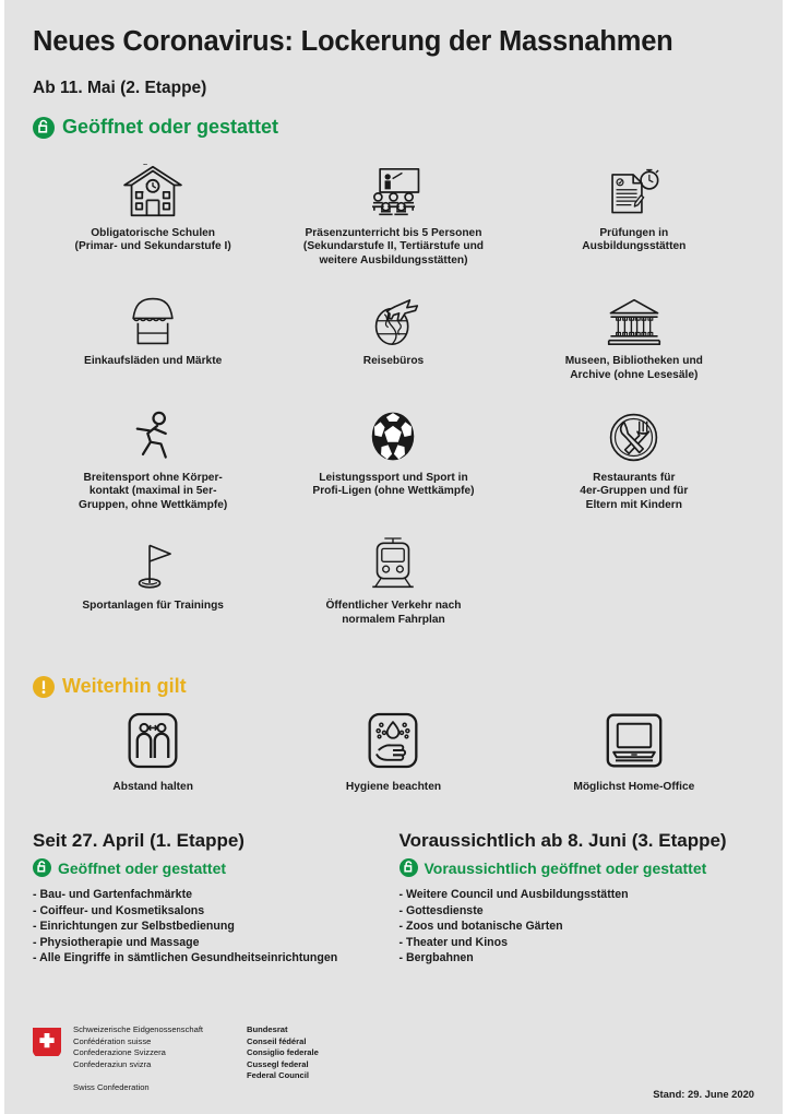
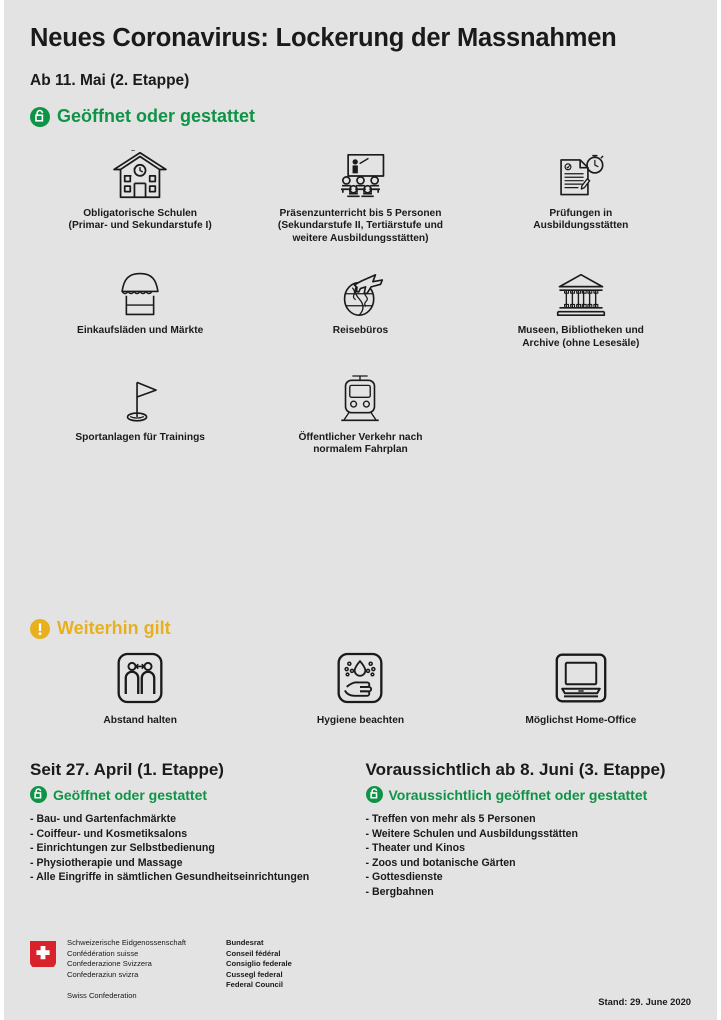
  Neues Coronavirus: Lockerung der Massnahmen
  Ab 11. Mai (2. Etappe)
  Geöffnet oder gestattet
  Obligatorische Schulen
  (Primar- und Sekundarstufe I)
  Präsenzunterricht bis 5 Personen
  (Sekundarstufe II, Tertiärstufe und
  weitere Ausbildungsstätten)
  Prüfungen in
  Ausbildungsstätten
  Einkaufsläden und Märkte
  Reisebüros
  Museen, Bibliotheken und
  Archive (ohne Lesesäle)
- Breitensport ohne Körper-
- kontakt (maximal in 5er-
- Gruppen, ohne Wettkämpfe)
- Leistungssport und Sport in
- Profi-Ligen (ohne Wettkämpfe)
- Restaurants für
- 4er-Gruppen und für
- Eltern mit Kindern
  Sportanlagen für Trainings
  Öffentlicher Verkehr nach
  normalem Fahrplan
  Weiterhin gilt
  Abstand halten
  Hygiene beachten
  Möglichst Home-Office
  Seit 27. April (1. Etappe)
  Geöffnet oder gestattet
  - Bau- und Gartenfachmärkte
  - Coiffeur- und Kosmetiksalons
  - Einrichtungen zur Selbstbedienung
  - Physiotherapie und Massage
  - Alle Eingriffe in sämtlichen Gesundheitseinrichtungen
  Voraussichtlich ab 8. Juni (3. Etappe)
  Voraussichtlich geöffnet oder gestattet
+ - Treffen von mehr als 5 Personen
- - Weitere Council und Ausbildungsstätten
+ - Weitere Schulen und Ausbildungsstätten
- - Gottesdienste
+ - Theater und Kinos
  - Zoos und botanische Gärten
- - Theater und Kinos
+ - Gottesdienste
  - Bergbahnen
  Schweizerische Eidgenossenschaft
  Confédération suisse
  Confederazione Svizzera
  Confederaziun svizra
  Swiss Confederation
  Bundesrat
  Conseil fédéral
  Consiglio federale
  Cussegl federal
  Federal Council
  Stand: 29. June 2020
